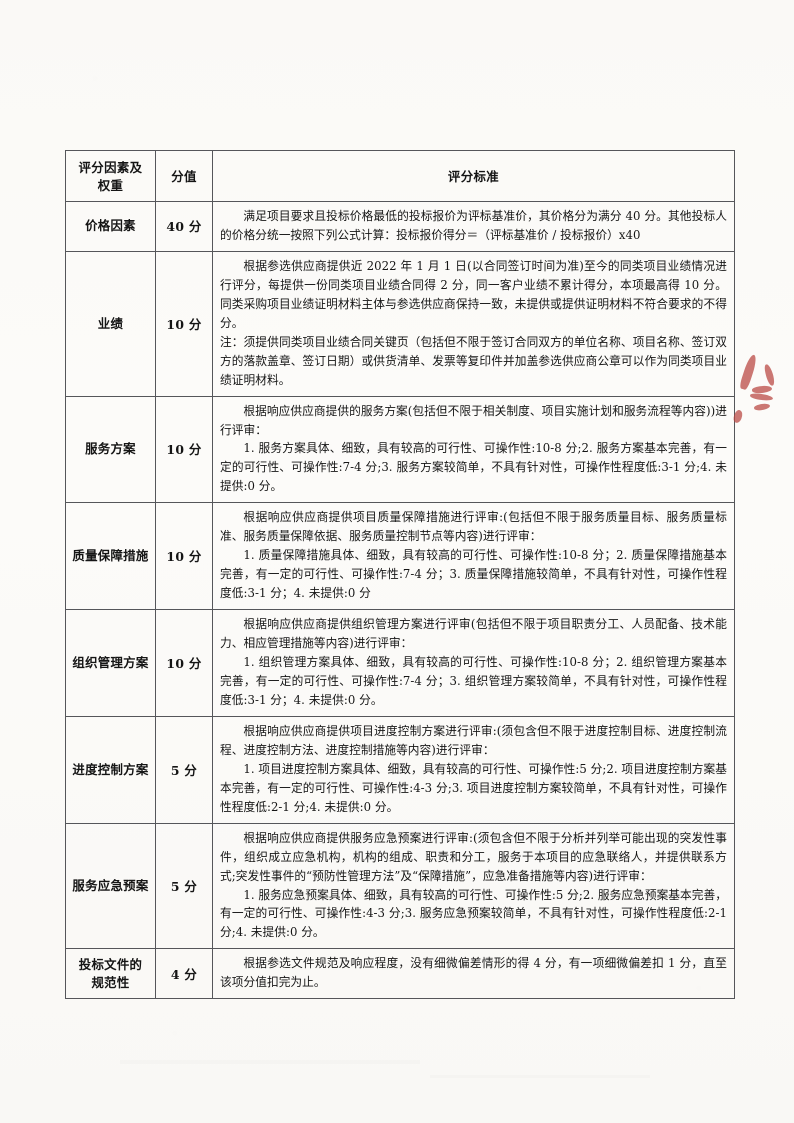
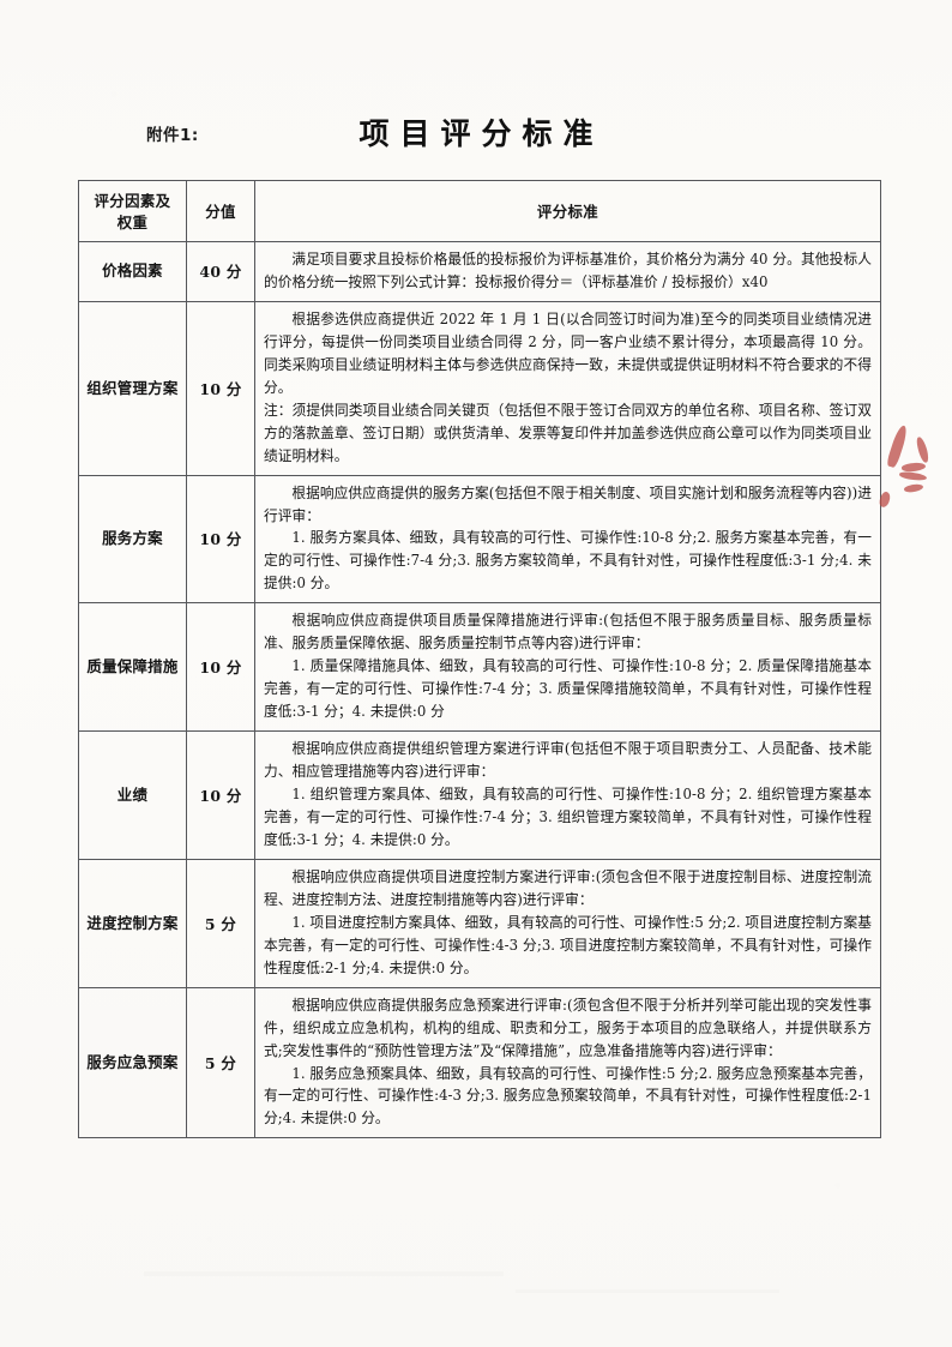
+ 附件1:
+ 项目评分标准
  评分因素及 权重	分值	评分标准
  价格因素	40 分	满足项目要求且投标价格最低的投标报价为评标基准价，其价格分为满分 40 分。其他投标人的价格分统一按照下列公式计算：投标报价得分＝（评标基准价 / 投标报价）x40
- 业绩	10 分	根据参选供应商提供近 2022 年 1 月 1 日(以合同签订时间为准)至今的同类项目业绩情况进行评分，每提供一份同类项目业绩合同得 2 分，同一客户业绩不累计得分，本项最高得 10 分。同类采购项目业绩证明材料主体与参选供应商保持一致，未提供或提供证明材料不符合要求的不得分。注：须提供同类项目业绩合同关键页（包括但不限于签订合同双方的单位名称、项目名称、签订双方的落款盖章、签订日期）或供货清单、发票等复印件并加盖参选供应商公章可以作为同类项目业绩证明材料。
+ 组织管理方案	10 分	根据参选供应商提供近 2022 年 1 月 1 日(以合同签订时间为准)至今的同类项目业绩情况进行评分，每提供一份同类项目业绩合同得 2 分，同一客户业绩不累计得分，本项最高得 10 分。同类采购项目业绩证明材料主体与参选供应商保持一致，未提供或提供证明材料不符合要求的不得分。注：须提供同类项目业绩合同关键页（包括但不限于签订合同双方的单位名称、项目名称、签订双方的落款盖章、签订日期）或供货清单、发票等复印件并加盖参选供应商公章可以作为同类项目业绩证明材料。
  服务方案	10 分	根据响应供应商提供的服务方案(包括但不限于相关制度、项目实施计划和服务流程等内容))进行评审：1. 服务方案具体、细致，具有较高的可行性、可操作性:10-8 分;2. 服务方案基本完善，有一定的可行性、可操作性:7-4 分;3. 服务方案较简单，不具有针对性，可操作性程度低:3-1 分;4. 未提供:0 分。
  质量保障措施	10 分	根据响应供应商提供项目质量保障措施进行评审:(包括但不限于服务质量目标、服务质量标准、服务质量保障依据、服务质量控制节点等内容)进行评审：1. 质量保障措施具体、细致，具有较高的可行性、可操作性:10-8 分；2. 质量保障措施基本完善，有一定的可行性、可操作性:7-4 分；3. 质量保障措施较简单，不具有针对性，可操作性程度低:3-1 分；4. 未提供:0 分
- 组织管理方案	10 分	根据响应供应商提供组织管理方案进行评审(包括但不限于项目职责分工、人员配备、技术能力、相应管理措施等内容)进行评审：1. 组织管理方案具体、细致，具有较高的可行性、可操作性:10-8 分；2. 组织管理方案基本完善，有一定的可行性、可操作性:7-4 分；3. 组织管理方案较简单，不具有针对性，可操作性程度低:3-1 分；4. 未提供:0 分。
+ 业绩	10 分	根据响应供应商提供组织管理方案进行评审(包括但不限于项目职责分工、人员配备、技术能力、相应管理措施等内容)进行评审：1. 组织管理方案具体、细致，具有较高的可行性、可操作性:10-8 分；2. 组织管理方案基本完善，有一定的可行性、可操作性:7-4 分；3. 组织管理方案较简单，不具有针对性，可操作性程度低:3-1 分；4. 未提供:0 分。
  进度控制方案	5 分	根据响应供应商提供项目进度控制方案进行评审:(须包含但不限于进度控制目标、进度控制流程、进度控制方法、进度控制措施等内容)进行评审：1. 项目进度控制方案具体、细致，具有较高的可行性、可操作性:5 分;2. 项目进度控制方案基本完善，有一定的可行性、可操作性:4-3 分;3. 项目进度控制方案较简单，不具有针对性，可操作性程度低:2-1 分;4. 未提供:0 分。
  服务应急预案	5 分	根据响应供应商提供服务应急预案进行评审:(须包含但不限于分析并列举可能出现的突发性事件，组织成立应急机构，机构的组成、职责和分工，服务于本项目的应急联络人，并提供联系方式;突发性事件的“预防性管理方法”及“保障措施”，应急准备措施等内容)进行评审：1. 服务应急预案具体、细致，具有较高的可行性、可操作性:5 分;2. 服务应急预案基本完善，有一定的可行性、可操作性:4-3 分;3. 服务应急预案较简单，不具有针对性，可操作性程度低:2-1 分;4. 未提供:0 分。
- 投标文件的规范性	4 分	根据参选文件规范及响应程度，没有细微偏差情形的得 4 分，有一项细微偏差扣 1 分，直至该项分值扣完为止。
